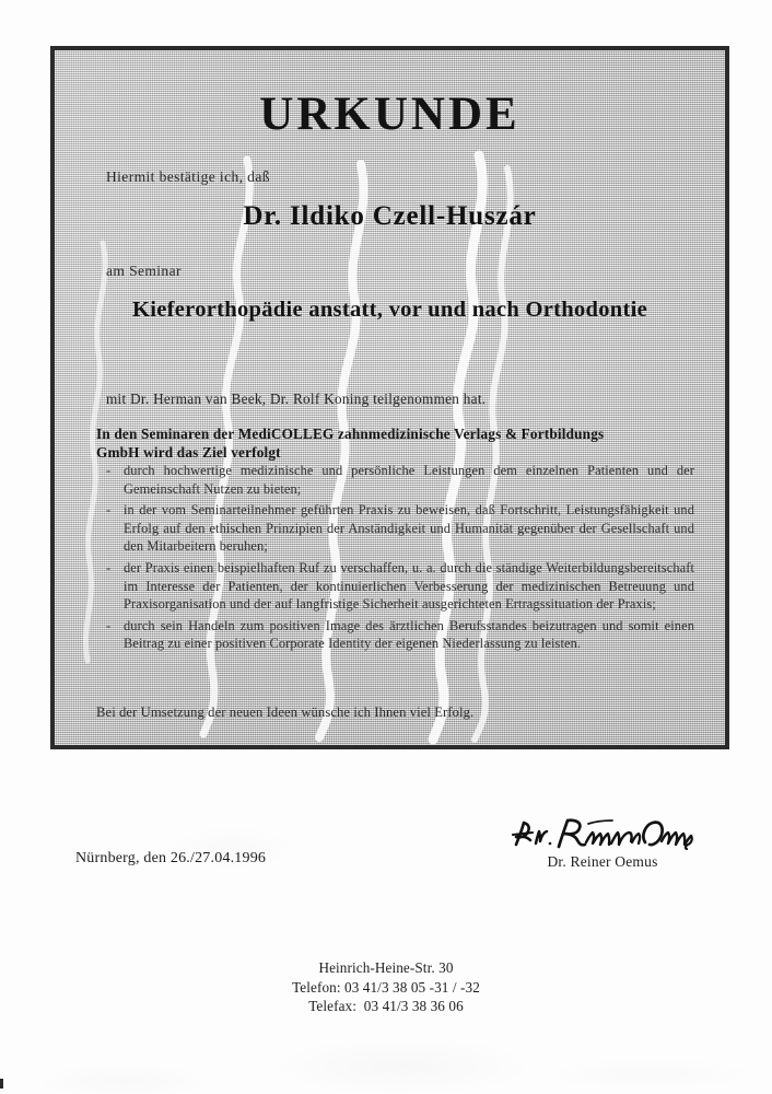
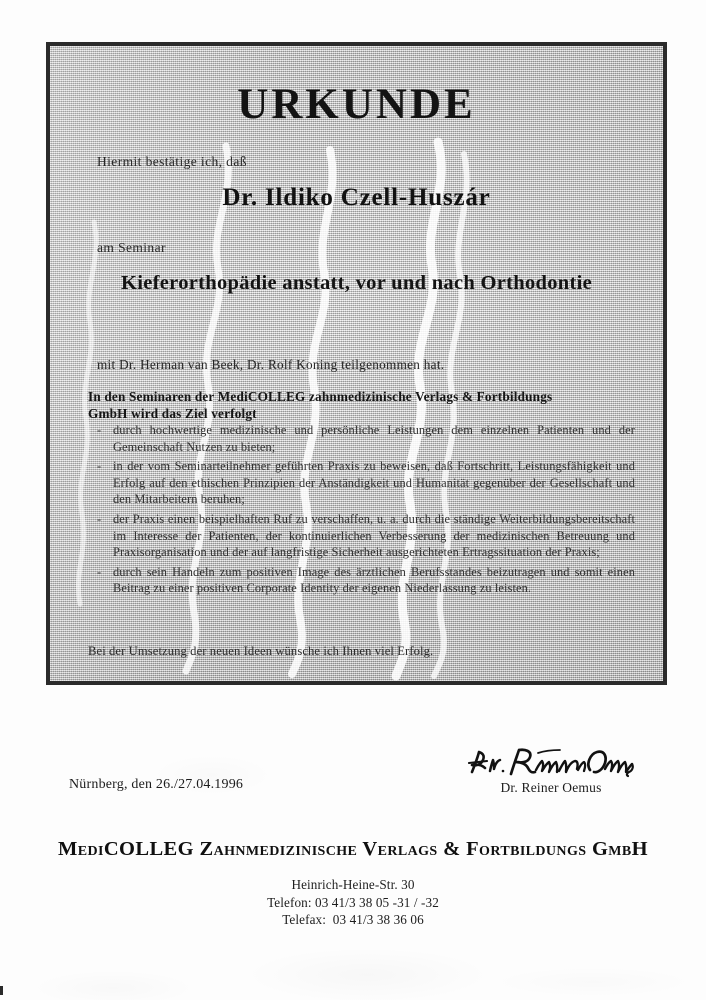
  URKUNDE
  Hiermit bestätige ich, daß
  Dr. Ildiko Czell-Huszár
  am Seminar
  Kieferorthopädie anstatt, vor und nach Orthodontie
  mit Dr. Herman van Beek, Dr. Rolf Koning teilgenommen hat.
  In den Seminaren der MediCOLLEG zahnmedizinische Verlags & Fortbildungs
  GmbH wird das Ziel verfolgt
  -
  durch hochwertige medizinische und persönliche Leistungen dem einzelnen Patienten und der Gemeinschaft Nutzen zu bieten;
  -
  in der vom Seminarteilnehmer geführten Praxis zu beweisen, daß Fortschritt, Leistungsfähigkeit und Erfolg auf den ethischen Prinzipien der Anständigkeit und Humanität gegenüber der Gesellschaft und den Mitarbeitern beruhen;
  -
  der Praxis einen beispielhaften Ruf zu verschaffen, u. a. durch die ständige Weiterbildungsbereitschaft im Interesse der Patienten, der kontinuierlichen Verbesserung der medizinischen Betreuung und Praxisorganisation und der auf langfristige Sicherheit ausgerichteten Ertragssituation der Praxis;
  -
  durch sein Handeln zum positiven Image des ärztlichen Berufsstandes beizutragen und somit einen Beitrag zu einer positiven Corporate Identity der eigenen Niederlassung zu leisten.
  Bei der Umsetzung der neuen Ideen wünsche ich Ihnen viel Erfolg.
  Nürnberg, den 26./27.04.1996
  Dr. Reiner Oemus
+ MediCOLLEG Zahnmedizinische Verlags & Fortbildungs GmbH
  Heinrich-Heine-Str. 30
  Telefon: 03 41/3 38 05 -31 / -32
  Telefax: 03 41/3 38 36 06
